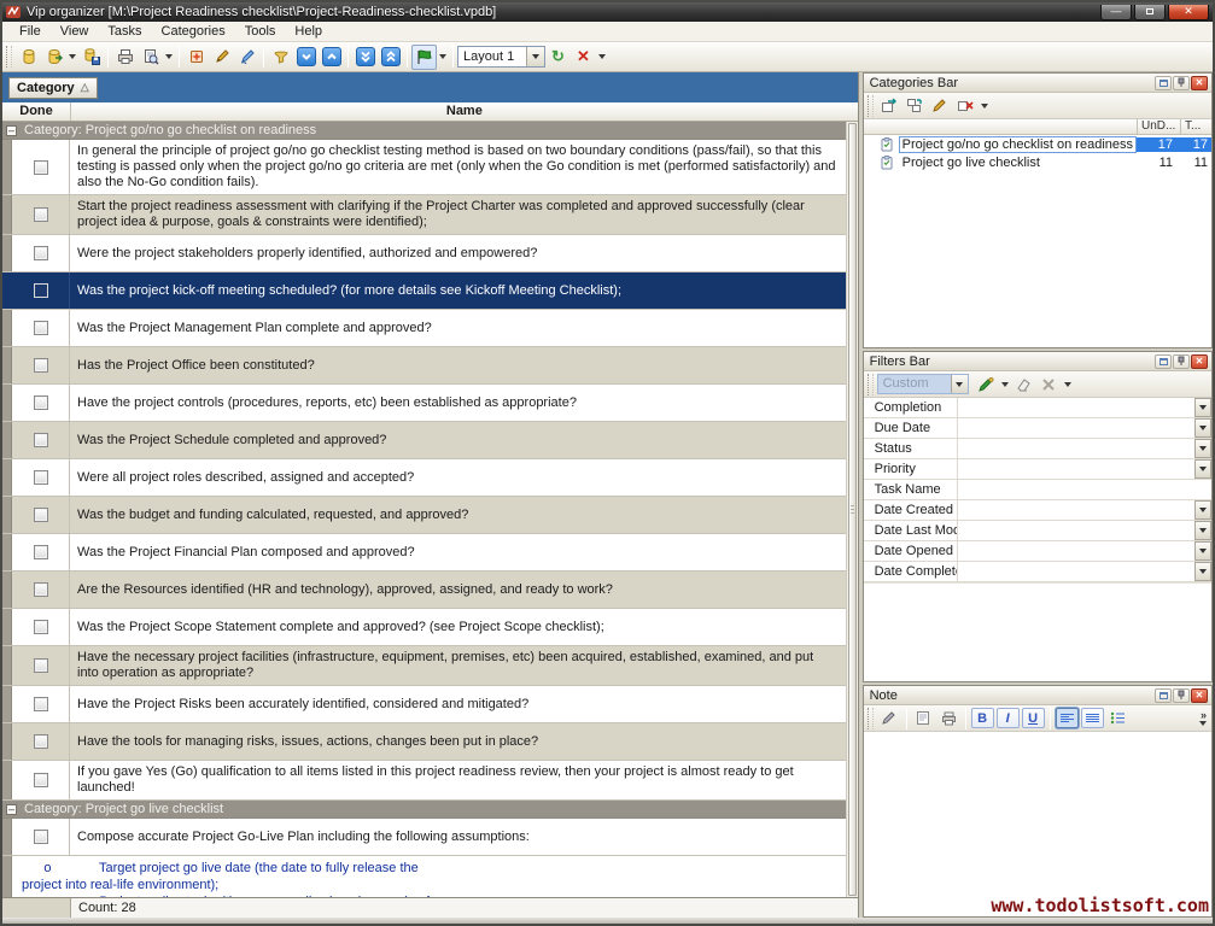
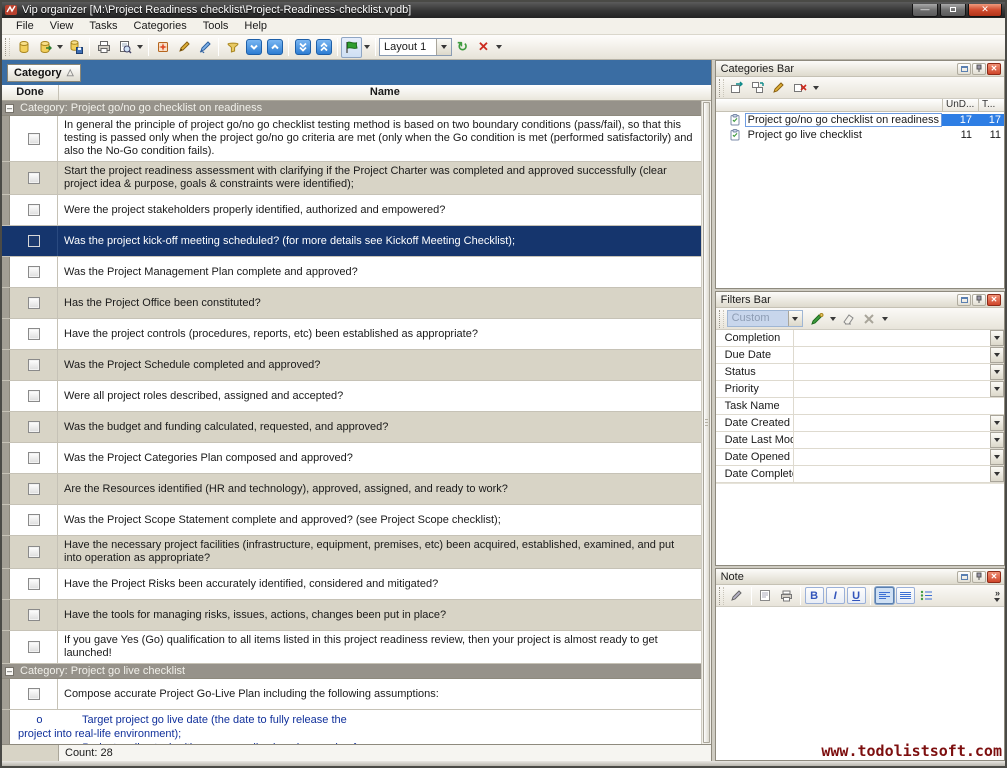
  Vip organizer [M:\Project Readiness checklist\Project-Readiness-checklist.vpdb]
  —
  ✕
  File
  View
  Tasks
  Categories
  Tools
  Help
  Layout 1
  ↻
  ✕
  Category
  △
  Done
  Name
  Category: Project go/no go checklist on readiness
  In general the principle of project go/no go checklist testing method is based on two boundary conditions (pass/fail), so that this testing is passed only when the project go/no go criteria are met (only when the Go condition is met (performed satisfactorily) and also the No-Go condition fails).
  Start the project readiness assessment with clarifying if the Project Charter was completed and approved successfully (clear project idea & purpose, goals & constraints were identified);
  Were the project stakeholders properly identified, authorized and empowered?
  Was the project kick-off meeting scheduled? (for more details see Kickoff Meeting Checklist);
  Was the Project Management Plan complete and approved?
  Has the Project Office been constituted?
  Have the project controls (procedures, reports, etc) been established as appropriate?
  Was the Project Schedule completed and approved?
  Were all project roles described, assigned and accepted?
  Was the budget and funding calculated, requested, and approved?
- Was the Project Financial Plan composed and approved?
+ Was the Project Categories Plan composed and approved?
  Are the Resources identified (HR and technology), approved, assigned, and ready to work?
  Was the Project Scope Statement complete and approved? (see Project Scope checklist);
  Have the necessary project facilities (infrastructure, equipment, premises, etc) been acquired, established, examined, and put into operation as appropriate?
  Have the Project Risks been accurately identified, considered and mitigated?
  Have the tools for managing risks, issues, actions, changes been put in place?
  If you gave Yes (Go) qualification to all items listed in this project readiness review, then your project is almost ready to get launched!
  Category: Project go live checklist
  Compose accurate Project Go-Live Plan including the following assumptions:
  o Target project go live date (the date to fully release the
  project into real-life environment);
  Count: 28
  Categories Bar
  ✕
  UnD...
  T...
  Project go/no go checklist on readiness
  17
  17
  Project go live checklist
  11
  11
  Filters Bar
  ✕
  Custom
  Completion
  Due Date
  Status
  Priority
  Task Name
  Date Created
  Date Opened
  Date Complet
  Note
  ✕
  B
  I
  U
  »
  www.todolistsoft.com
